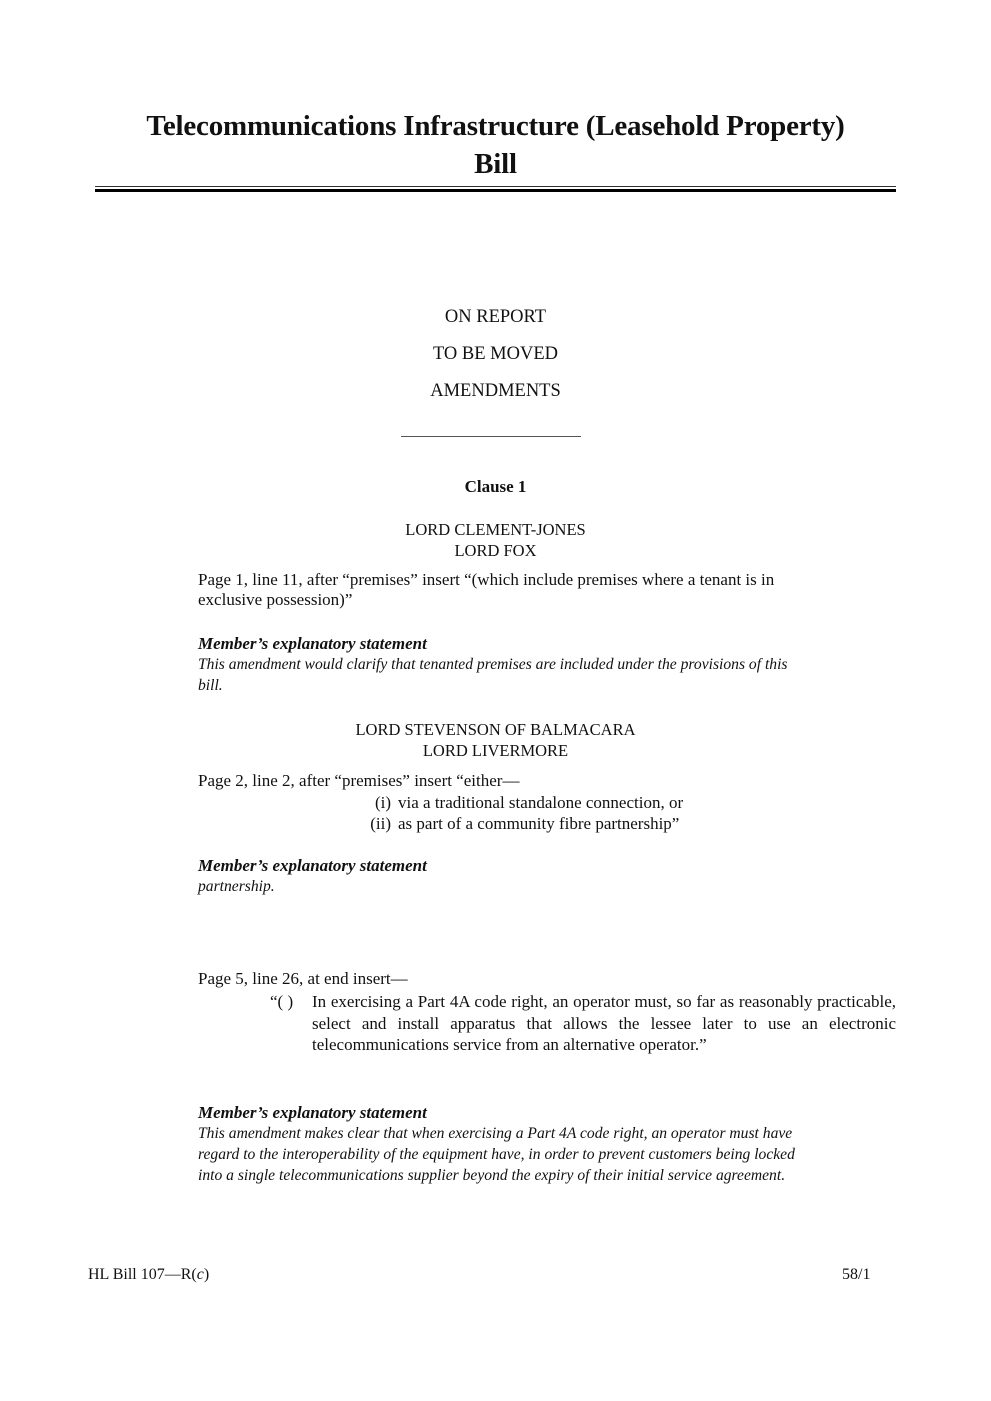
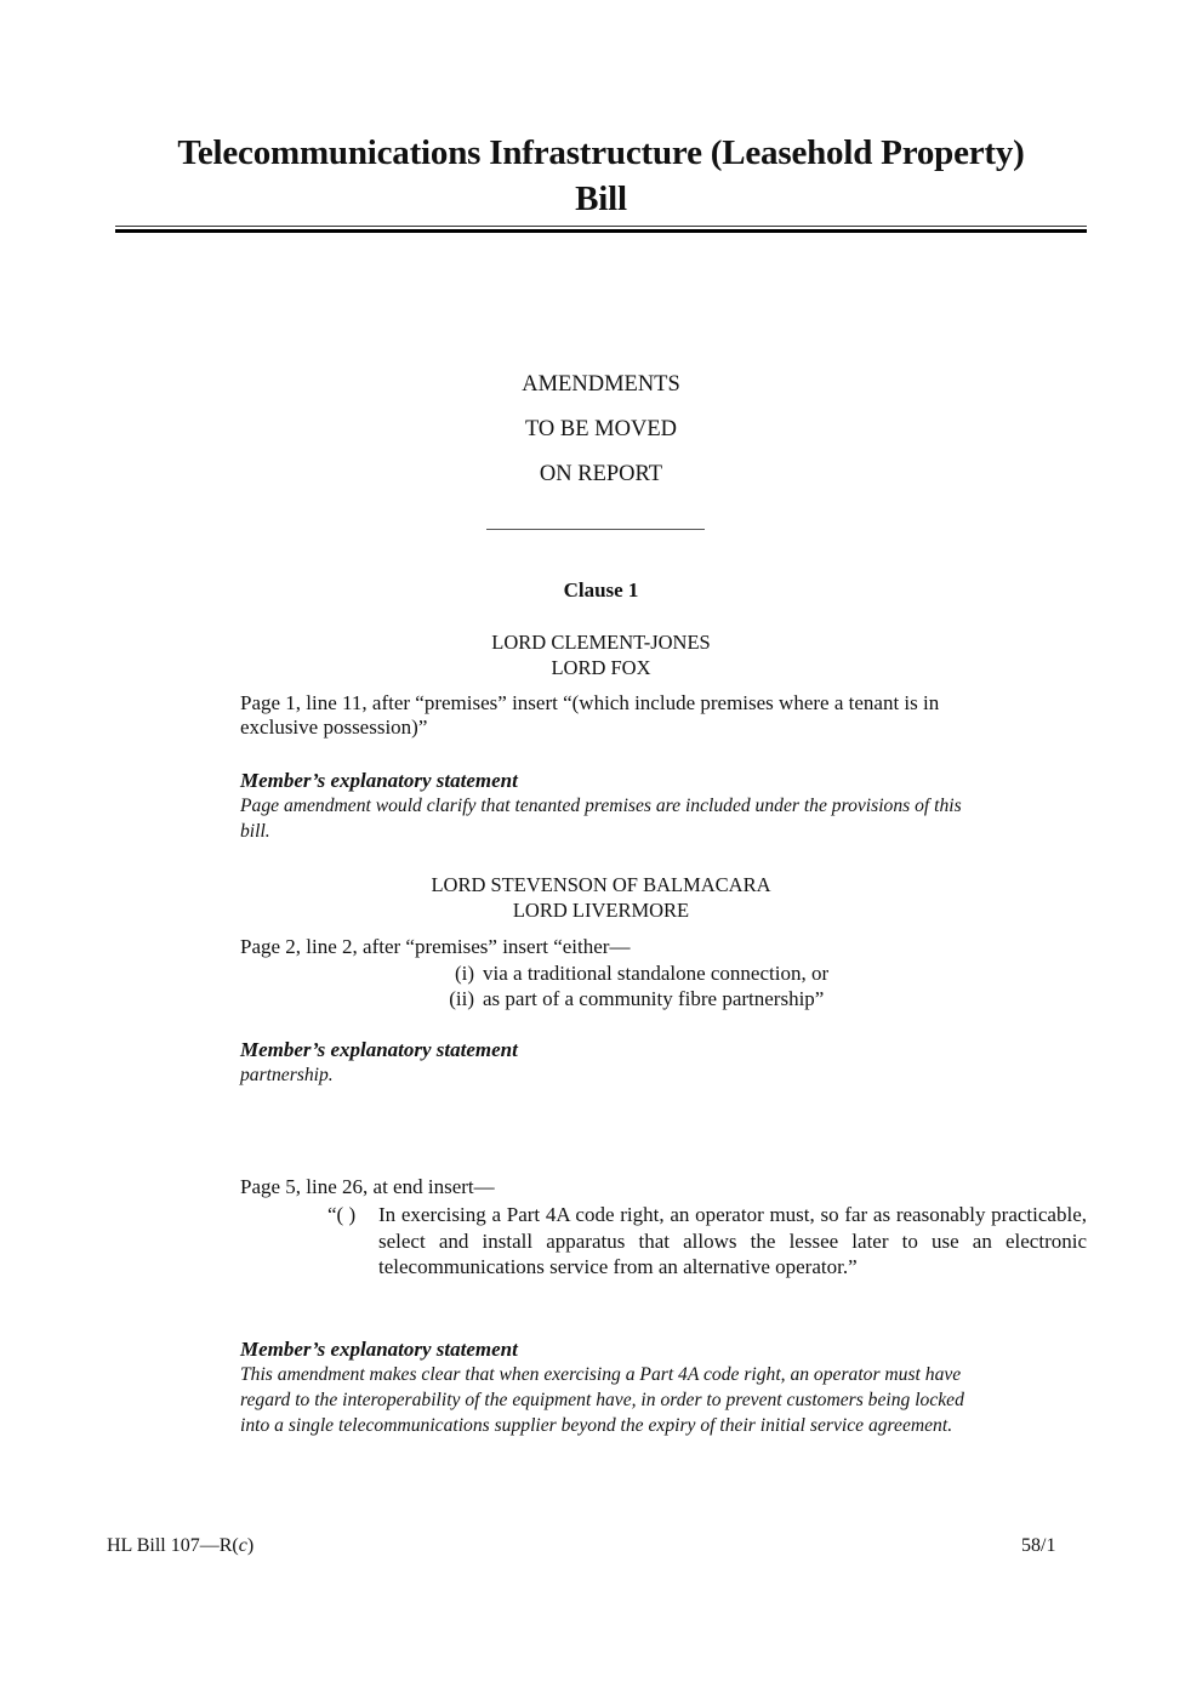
  Telecommunications Infrastructure (Leasehold Property)
  Bill
- ON REPORT
+ AMENDMENTS
  TO BE MOVED
- AMENDMENTS
+ ON REPORT
  Clause 1
  LORD CLEMENT-JONES
  LORD FOX
  Page 1, line 11, after “premises” insert “(which include premises where a tenant is in
  exclusive possession)”
  Member’s explanatory statement
- This amendment would clarify that tenanted premises are included under the provisions of this
+ Page amendment would clarify that tenanted premises are included under the provisions of this
  bill.
  LORD STEVENSON OF BALMACARA
  LORD LIVERMORE
  Page 2, line 2, after “premises” insert “either—
  (i) via a traditional standalone connection, or
  (ii) as part of a community fibre partnership”
  Member’s explanatory statement
  partnership.
  Page 5, line 26, at end insert—
  “( )
  In exercising a Part 4A code right, an operator must, so far as reasonably practicable, select and install apparatus that allows the lessee later to use an electronic telecommunications service from an alternative operator.”
  Member’s explanatory statement
  This amendment makes clear that when exercising a Part 4A code right, an operator must have
  regard to the interoperability of the equipment have, in order to prevent customers being locked
  into a single telecommunications supplier beyond the expiry of their initial service agreement.
  HL Bill 107—R(c)
  58/1
